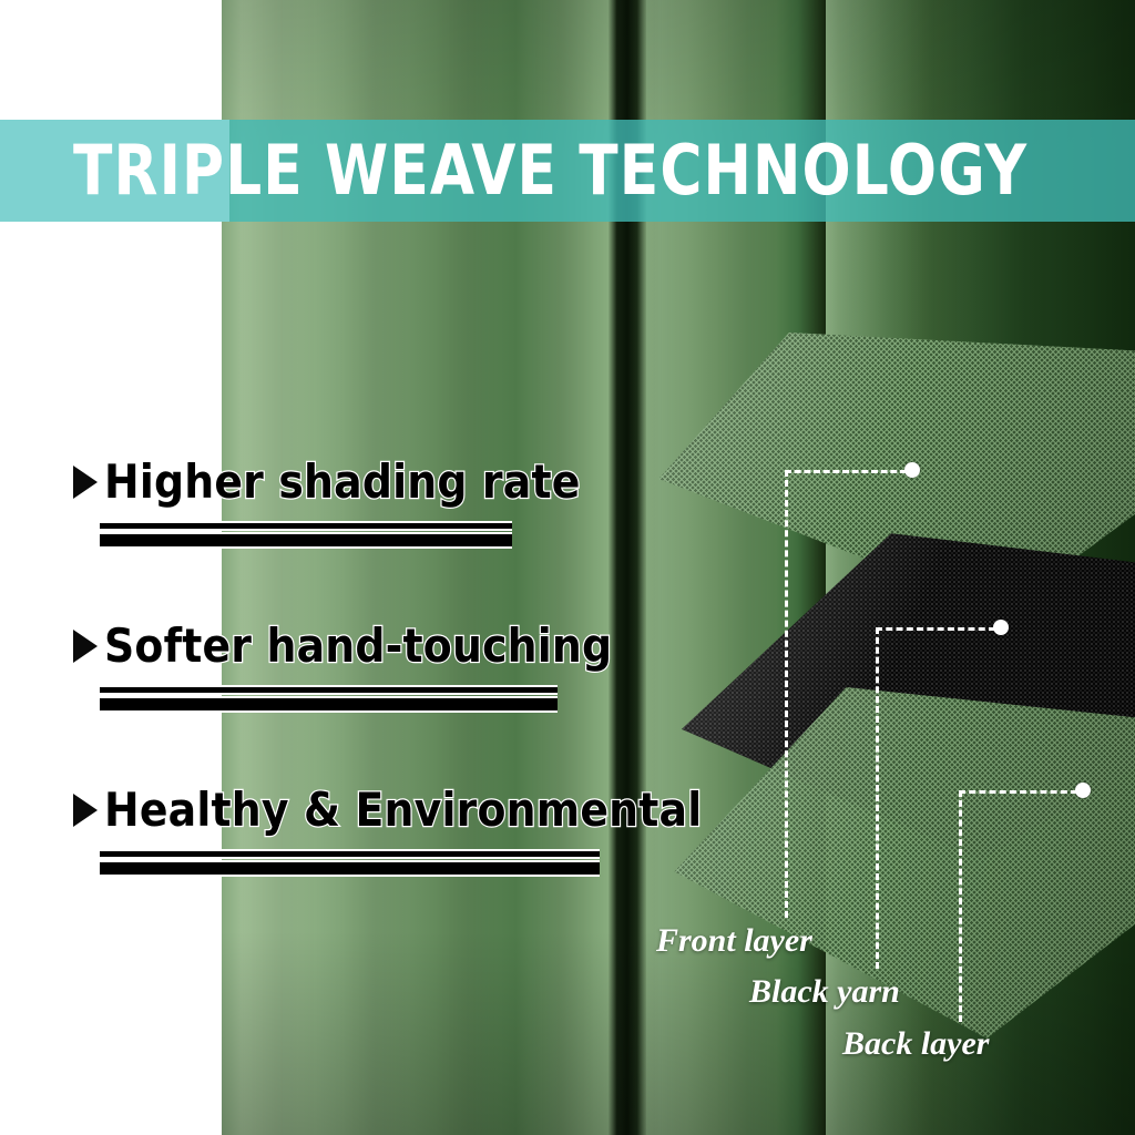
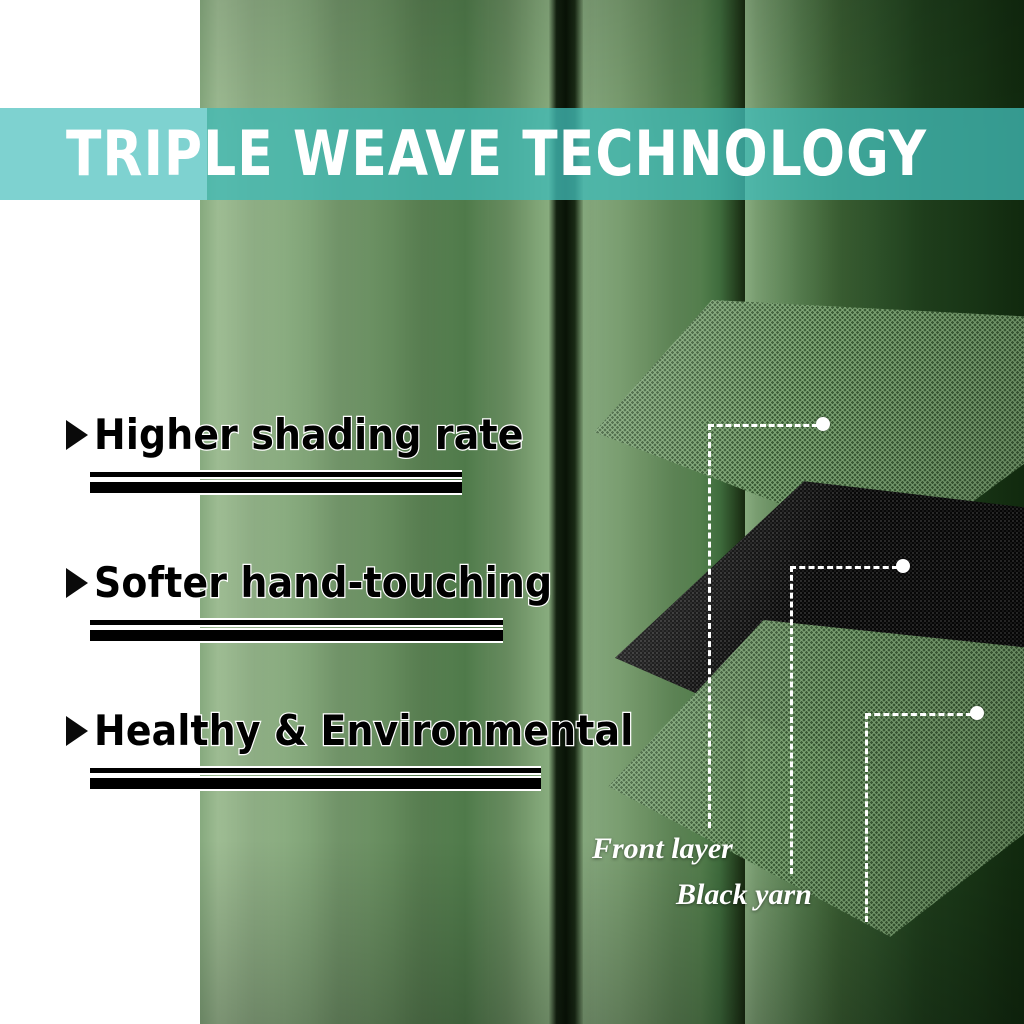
  TRIPLE WEAVE TECHNOLOGY
  Higher shading rate
  Softer hand-touching
  Healthy & Environmental
  Front layer
  Black yarn
- Back layer
